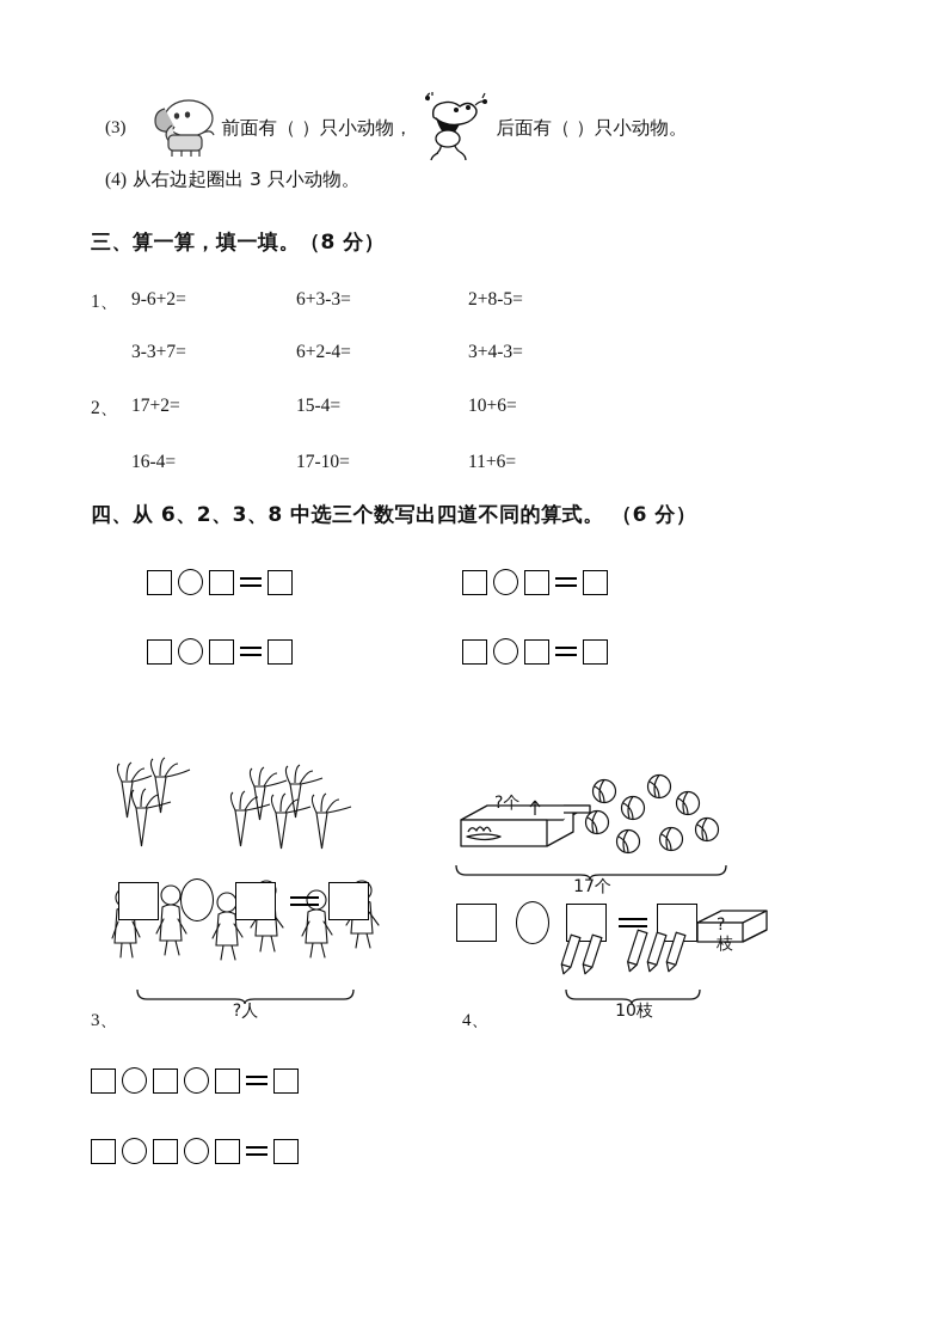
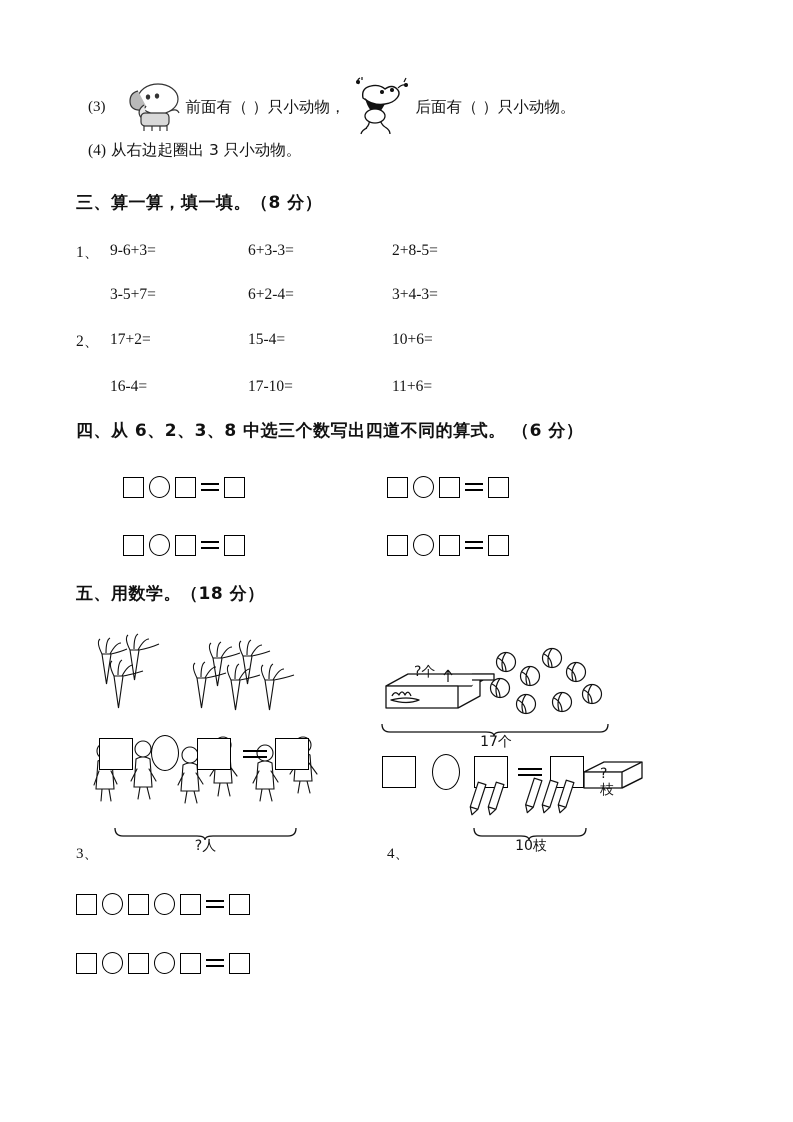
  (3)
  前面有（ ）只小动物，
  后面有（ ）只小动物。
  (4) 从右边起圈出 3 只小动物。
  三、算一算，填一填。（8 分）
  1、
- 9-6+2=
+ 9-6+3=
  6+3-3=
  2+8-5=
- 3-3+7=
+ 3-5+7=
  6+2-4=
  3+4-3=
  2、
  17+2=
  15-4=
  10+6=
  16-4=
  17-10=
  11+6=
  四、从 6、2、3、8 中选三个数写出四道不同的算式。 （6 分）
+ 五、用数学。（18 分）
  ?人
  ?个
  17个
  ?枝
  10枝
  3、
  4、
